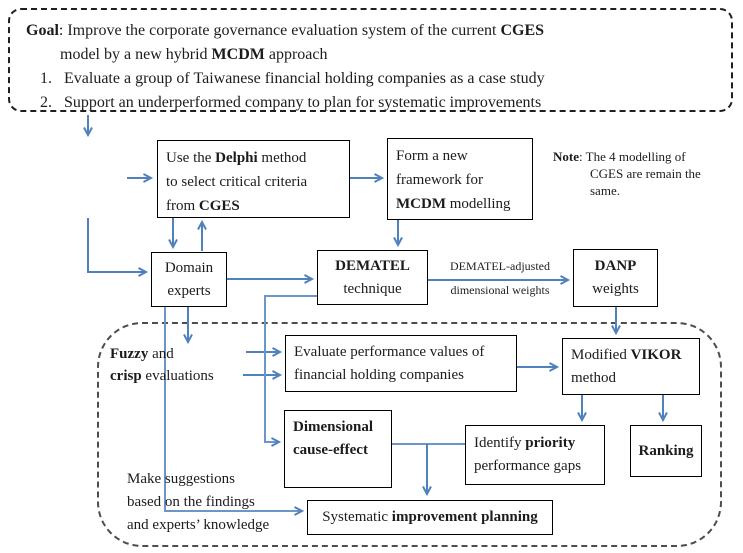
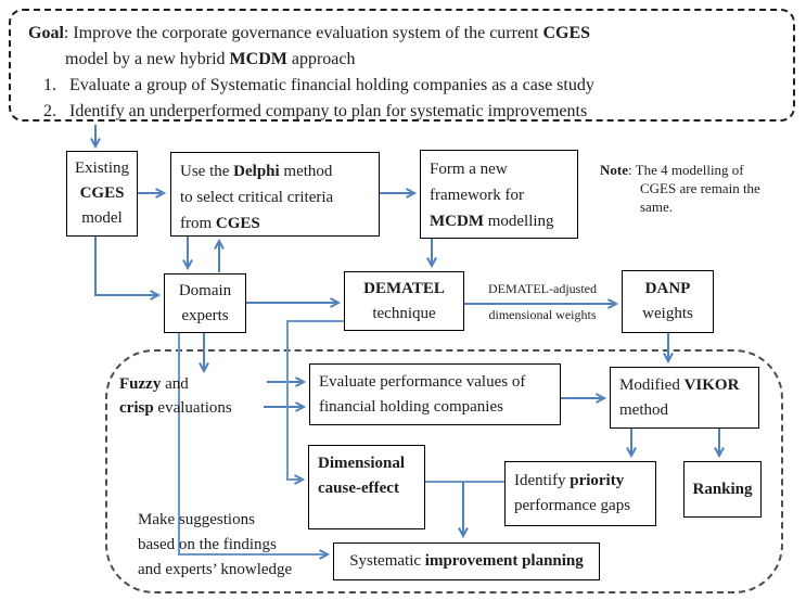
  Goal: Improve the corporate governance evaluation system of the current CGES
  model by a new hybrid MCDM approach
- 1. Evaluate a group of Taiwanese financial holding companies as a case study
+ 1. Evaluate a group of Systematic financial holding companies as a case study
- 2. Support an underperformed company to plan for systematic improvements
+ 2. Identify an underperformed company to plan for systematic improvements
  Note: The 4 modelling of
  CGES are remain the
  same.
+ Existing
+ CGES
+ model
  Use the Delphi method
  to select critical criteria
  from CGES
  Form a new
  framework for
  MCDM modelling
  Domain
  experts
  DEMATEL
  technique
  DEMATEL-adjusted
  dimensional weights
  DANP
  weights
  Fuzzy and
  crisp evaluations
  Evaluate performance values of
  financial holding companies
  Modified VIKOR
  method
  Dimensional
  cause-effect
  Identify priority
  performance gaps
  Ranking
  Make suggestions
  based on the findings
  and experts’ knowledge
  Systematic improvement planning
